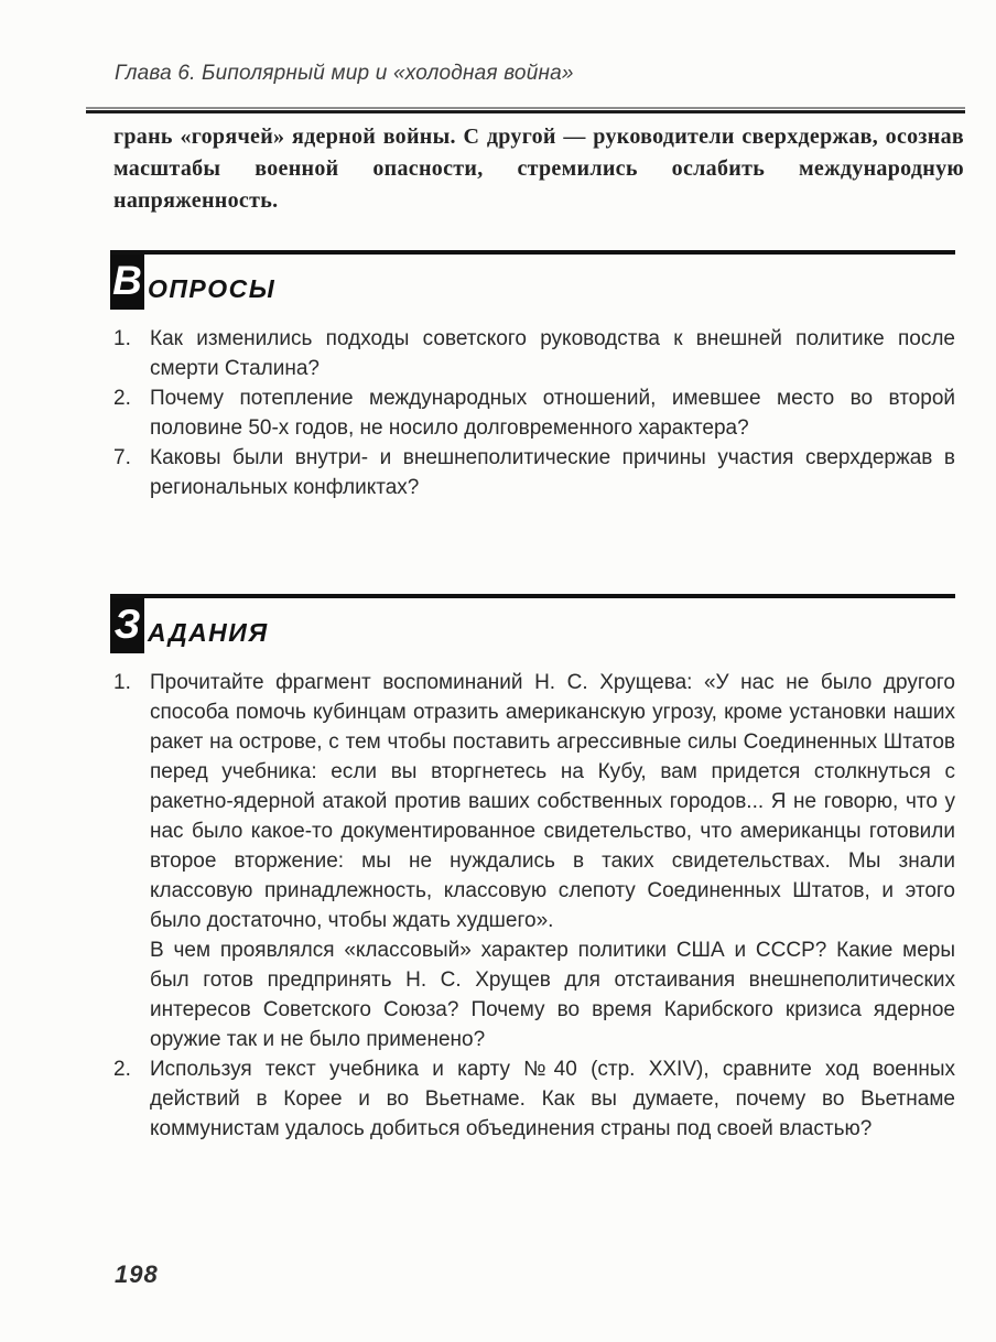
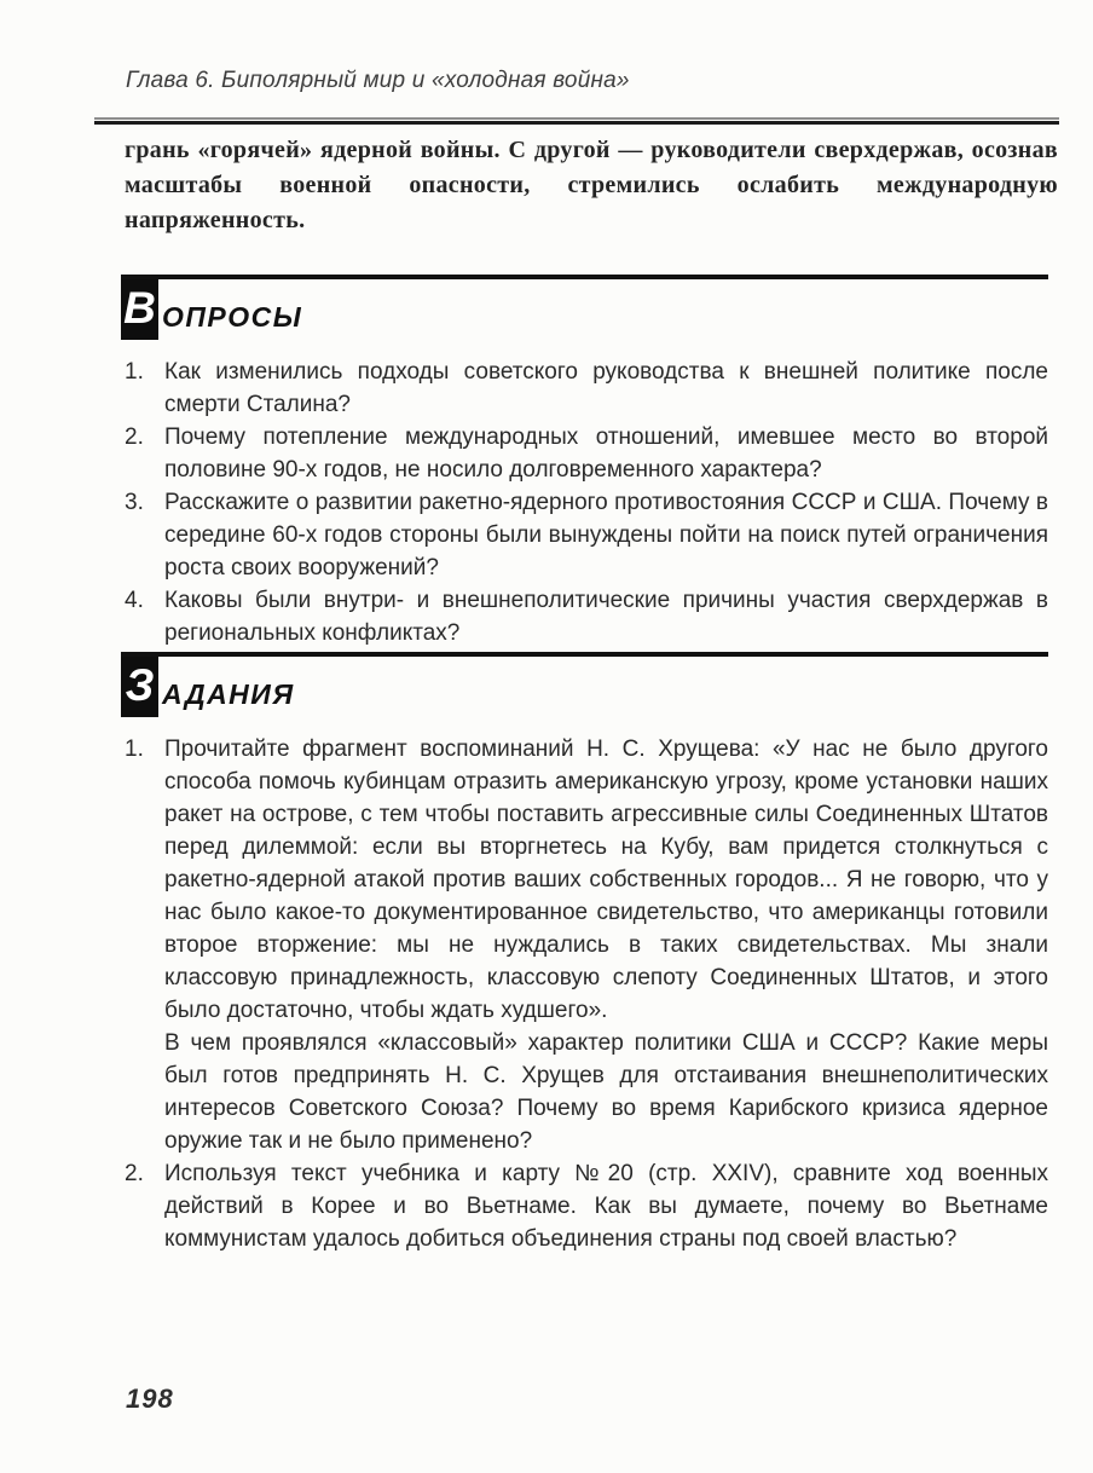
  Глава 6. Биполярный мир и «холодная война»
  грань «горячей» ядерной войны. С другой — руководители сверхдержав, осознав масштабы военной опасности, стремились ослабить международную напряженность.
  В
  ОПРОСЫ
  1.
  Как изменились подходы советского руководства к внешней политике после смерти Сталина?
  2.
- Почему потепление международных отношений, имевшее место во второй половине 50-х годов, не носило долговременного характера?
+ Почему потепление международных отношений, имевшее место во второй половине 90-х годов, не носило долговременного характера?
+ 3.
+ Расскажите о развитии ракетно-ядерного противостояния СССР и США. Почему в середине 60-х годов стороны были вынуждены пойти на поиск путей ограничения роста своих вооружений?
- 7.
+ 4.
  Каковы были внутри- и внешнеполитические причины участия сверхдержав в региональных конфликтах?
  З
  АДАНИЯ
  1.
- Прочитайте фрагмент воспоминаний Н. С. Хрущева: «У нас не было другого способа помочь кубинцам отразить американскую угрозу, кроме установки наших ракет на острове, с тем чтобы поставить агрессивные силы Соединенных Штатов перед учебника: если вы вторгнетесь на Кубу, вам придется столкнуться с ракетно-ядерной атакой против ваших собственных городов... Я не говорю, что у нас было какое-то документированное свидетельство, что американцы готовили второе вторжение: мы не нуждались в таких свидетельствах. Мы знали классовую принадлежность, классовую слепоту Соединенных Штатов, и этого было достаточно, чтобы ждать худшего».
+ Прочитайте фрагмент воспоминаний Н. С. Хрущева: «У нас не было другого способа помочь кубинцам отразить американскую угрозу, кроме установки наших ракет на острове, с тем чтобы поставить агрессивные силы Соединенных Штатов перед дилеммой: если вы вторгнетесь на Кубу, вам придется столкнуться с ракетно-ядерной атакой против ваших собственных городов... Я не говорю, что у нас было какое-то документированное свидетельство, что американцы готовили второе вторжение: мы не нуждались в таких свидетельствах. Мы знали классовую принадлежность, классовую слепоту Соединенных Штатов, и этого было достаточно, чтобы ждать худшего».
  В чем проявлялся «классовый» характер политики США и СССР? Какие меры был готов предпринять Н. С. Хрущев для отстаивания внешнеполитических интересов Советского Союза? Почему во время Карибского кризиса ядерное оружие так и не было применено?
  2.
- Используя текст учебника и карту №40 (стр. XXIV), сравните ход военных действий в Корее и во Вьетнаме. Как вы думаете, почему во Вьетнаме коммунистам удалось добиться объединения страны под своей властью?
+ Используя текст учебника и карту №20 (стр. XXIV), сравните ход военных действий в Корее и во Вьетнаме. Как вы думаете, почему во Вьетнаме коммунистам удалось добиться объединения страны под своей властью?
  198
